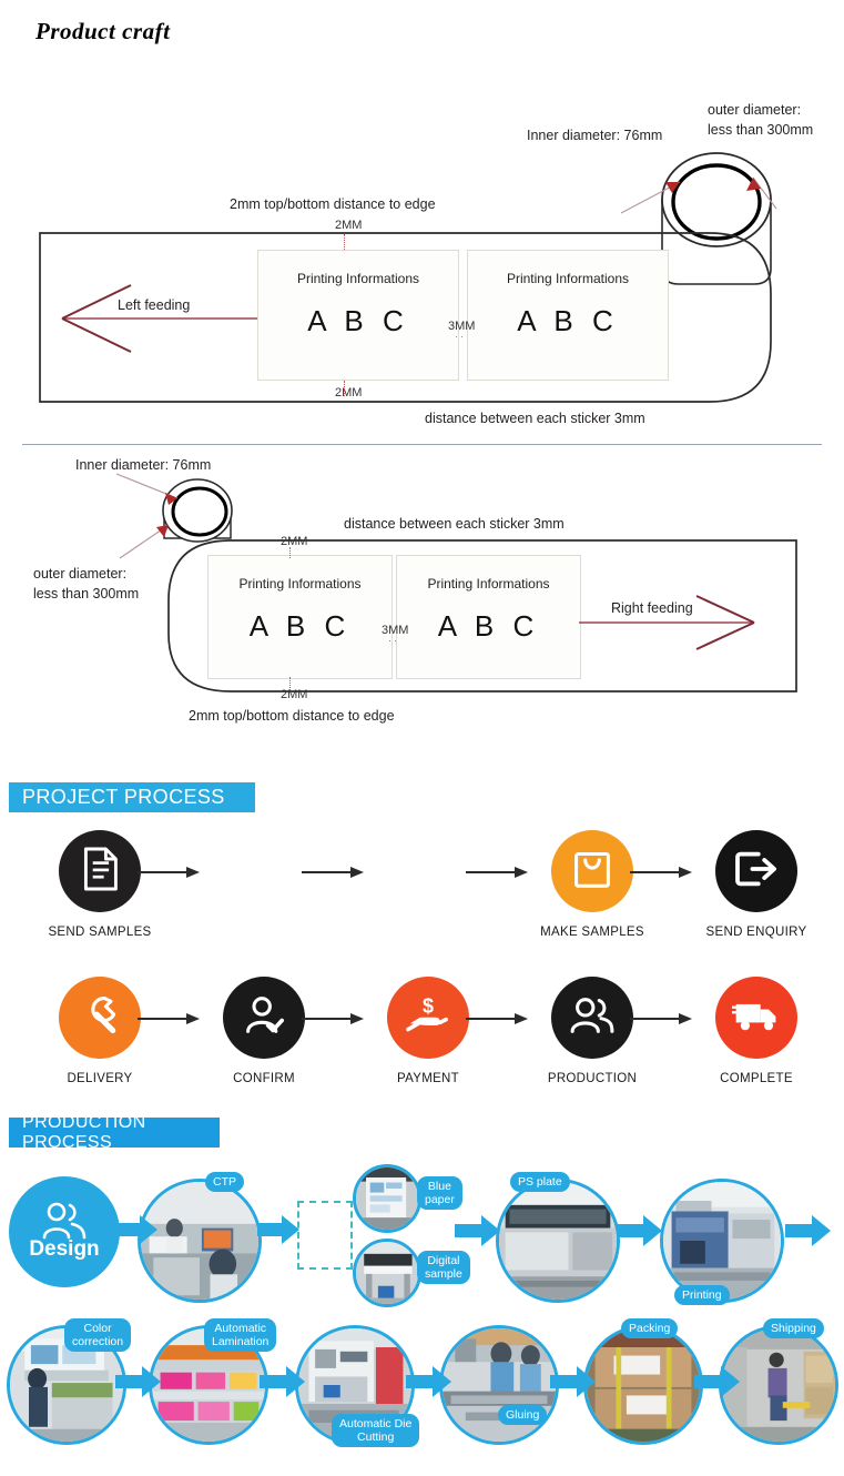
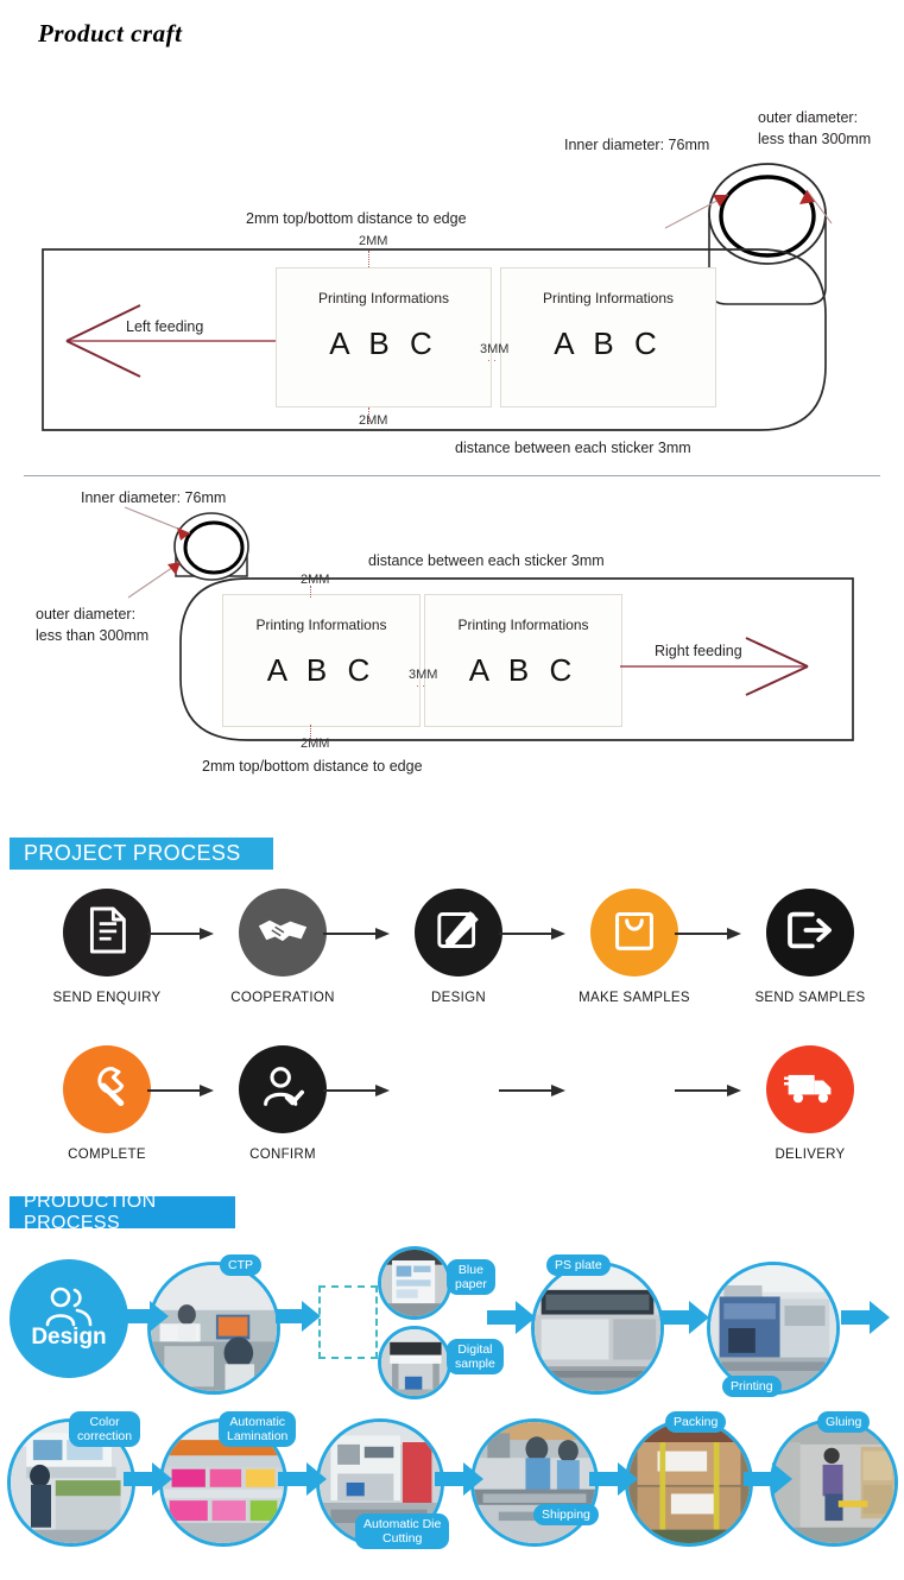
  Product craft
  Inner diameter: 76mm
  outer diameter:
  less than 300mm
  2mm top/bottom distance to edge
  Printing Informations
  A B C
  Printing Informations
  A B C
  2MM
  2MM
  3MM
  ··
  Left feeding
  distance between each sticker 3mm
  Inner diameter: 76mm
  outer diameter:
  less than 300mm
  distance between each sticker 3mm
  Printing Informations
  A B C
  Printing Informations
  A B C
  2MM
  2MM
  3MM
  ··
  Right feeding
  2mm top/bottom distance to edge
  PROJECT PROCESS
- SEND SAMPLES
+ SEND ENQUIRY
+ COOPERATION
+ DESIGN
  MAKE SAMPLES
- SEND ENQUIRY
+ SEND SAMPLES
- DELIVERY
+ COMPLETE
  CONFIRM
- $
- PAYMENT
- PRODUCTION
- COMPLETE
+ DELIVERY
  PRODUCTION PROCESS
  Design
  CTP
  Blue
  paper
  Digital
  sample
  PS plate
  Printing
  Color
  correction
  Automatic
  Lamination
  Automatic Die
  Cutting
- Gluing
+ Shipping
  Packing
- Shipping
+ Gluing
